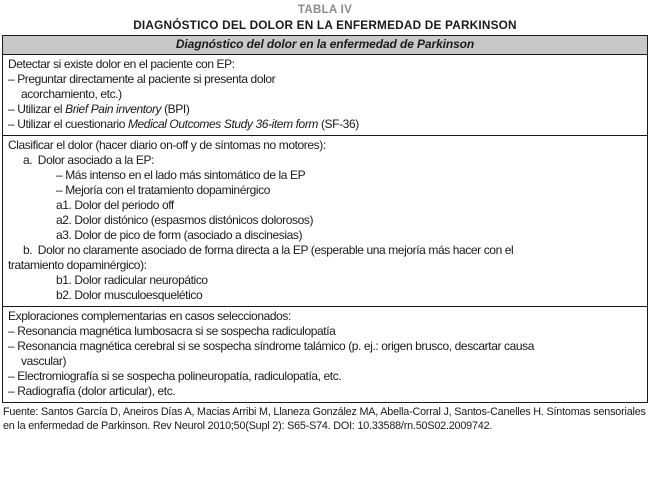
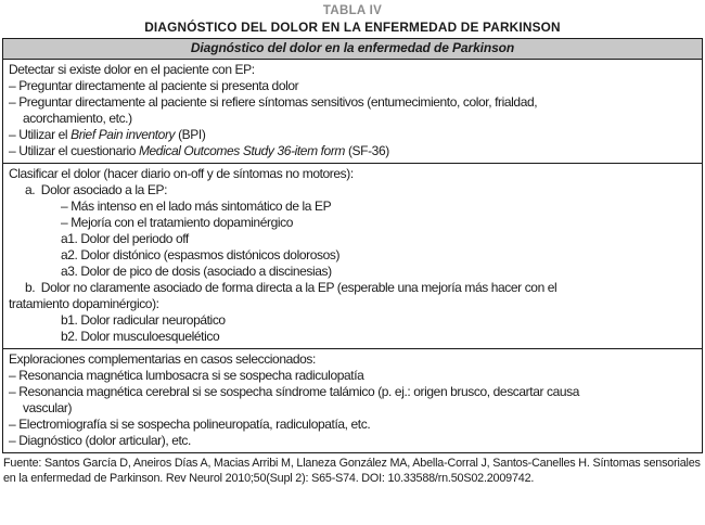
  TABLA IV
  DIAGNÓSTICO DEL DOLOR EN LA ENFERMEDAD DE PARKINSON
  Diagnóstico del dolor en la enfermedad de Parkinson
  Detectar si existe dolor en el paciente con EP:
  – Preguntar directamente al paciente si presenta dolor
+ – Preguntar directamente al paciente si refiere síntomas sensitivos (entumecimiento, color, frialdad,
  acorchamiento, etc.)
  – Utilizar el Brief Pain inventory (BPI)
  – Utilizar el cuestionario Medical Outcomes Study 36-item form (SF-36)
  Clasificar el dolor (hacer diario on-off y de síntomas no motores):
  a. Dolor asociado a la EP:
  – Más intenso en el lado más sintomático de la EP
  – Mejoría con el tratamiento dopaminérgico
  a1. Dolor del periodo off
  a2. Dolor distónico (espasmos distónicos dolorosos)
- a3. Dolor de pico de form (asociado a discinesias)
+ a3. Dolor de pico de dosis (asociado a discinesias)
  b. Dolor no claramente asociado de forma directa a la EP (esperable una mejoría más hacer con el
  tratamiento dopaminérgico):
  b1. Dolor radicular neuropático
  b2. Dolor musculoesquelético
  Exploraciones complementarias en casos seleccionados:
  – Resonancia magnética lumbosacra si se sospecha radiculopatía
  – Resonancia magnética cerebral si se sospecha síndrome talámico (p. ej.: origen brusco, descartar causa
  vascular)
  – Electromiografía si se sospecha polineuropatía, radiculopatía, etc.
- – Radiografía (dolor articular), etc.
+ – Diagnóstico (dolor articular), etc.
  Fuente: Santos García D, Aneiros Días A, Macias Arribi M, Llaneza González MA, Abella-Corral J, Santos-Canelles H. Síntomas sensoriales en la enfermedad de Parkinson. Rev Neurol 2010;50(Supl 2): S65-S74. DOI: 10.33588/rn.50S02.2009742.
